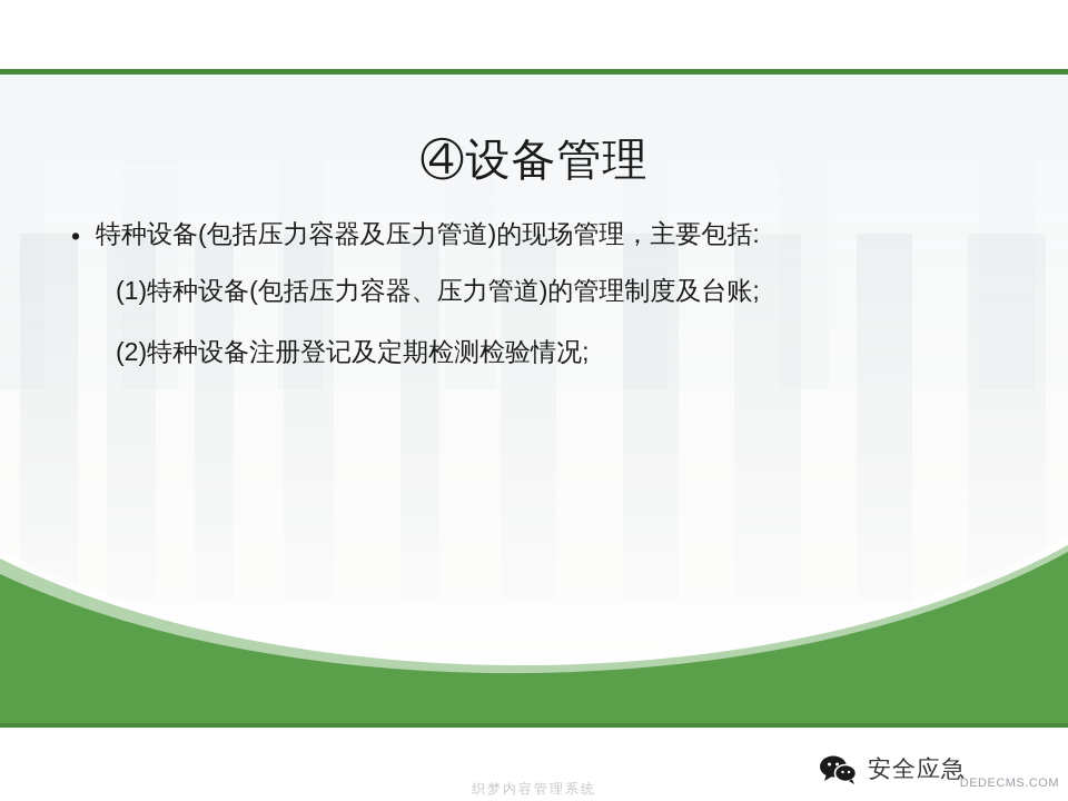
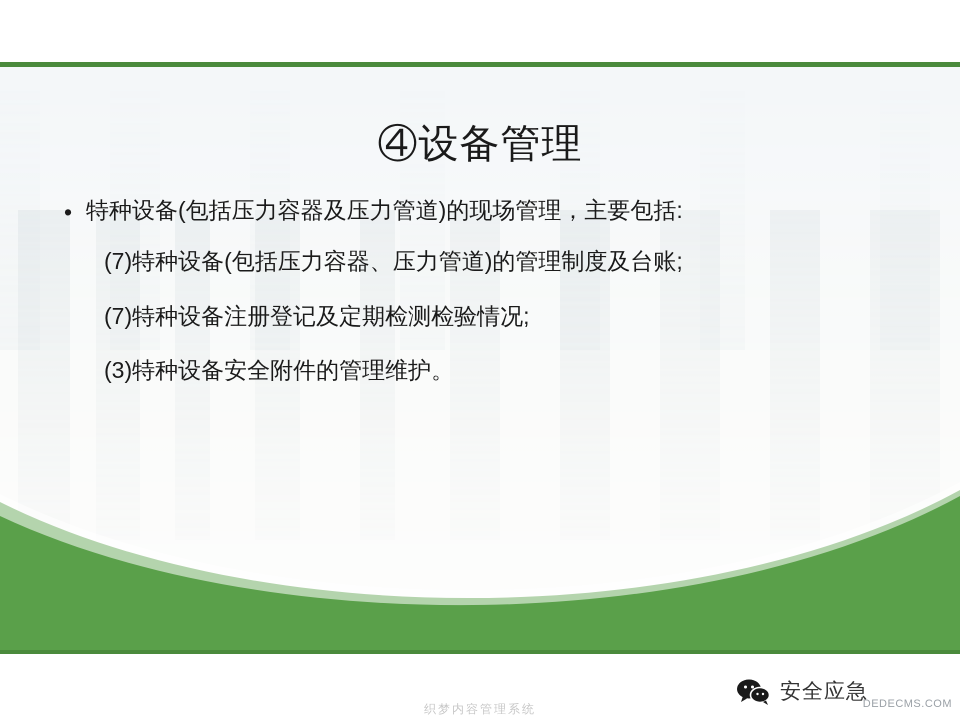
  ④设备管理
  •
  特种设备(包括压力容器及压力管道)的现场管理，主要包括:
- (1)特种设备(包括压力容器、压力管道)的管理制度及台账;
+ (7)特种设备(包括压力容器、压力管道)的管理制度及台账;
- (2)特种设备注册登记及定期检测检验情况;
+ (7)特种设备注册登记及定期检测检验情况;
+ (3)特种设备安全附件的管理维护。
  安全应急
  DEDECMS.COM
  织梦内容管理系统
